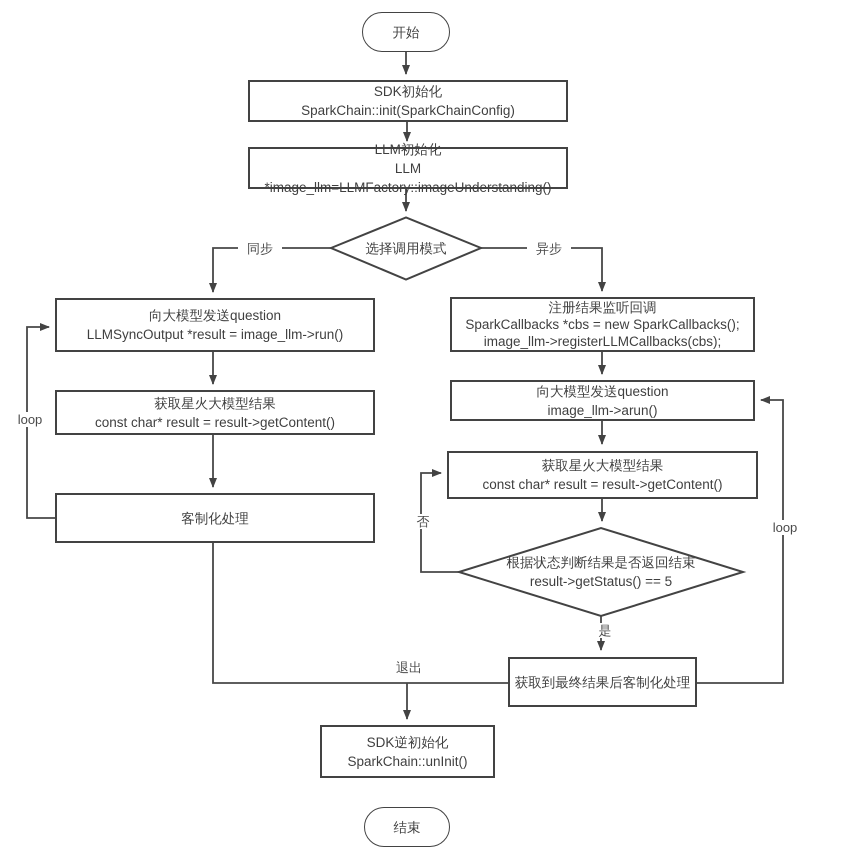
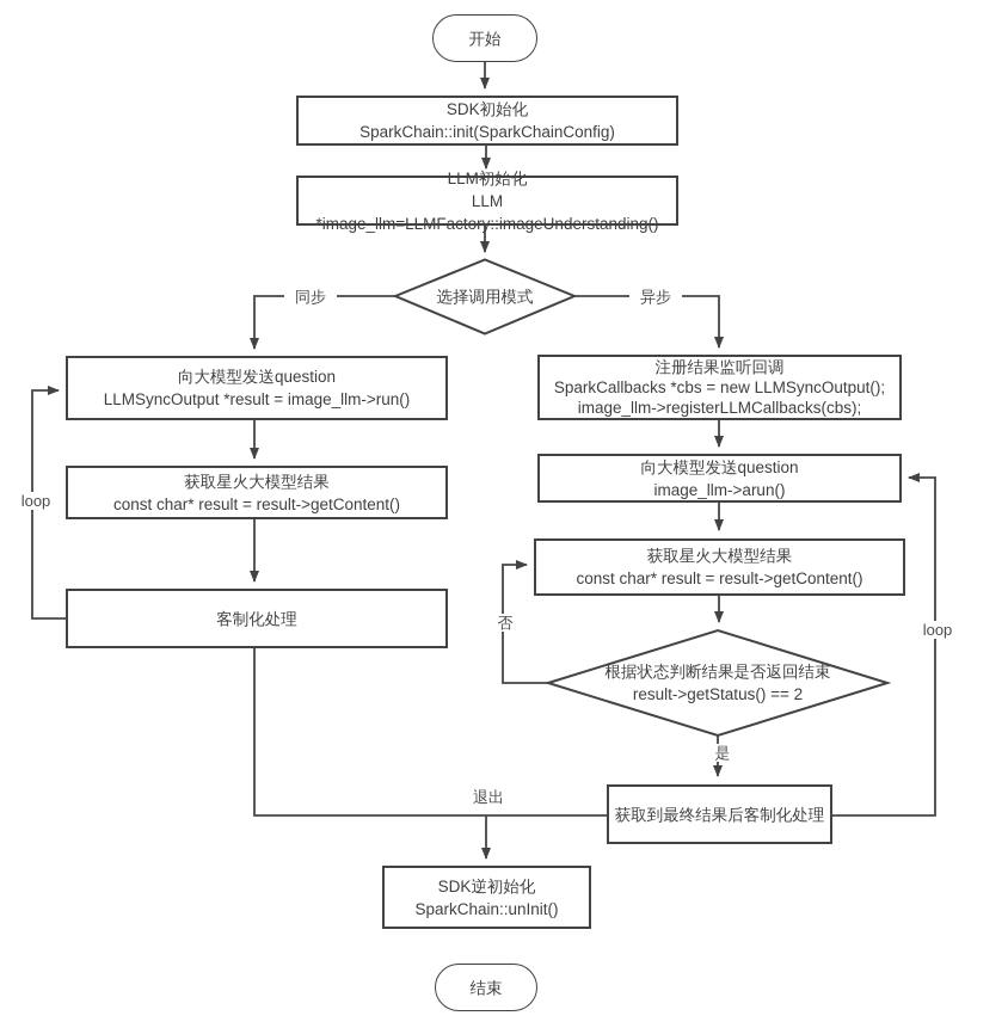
  开始
  SDK初始化
  SparkChain::init(SparkChainConfig)
  LLM初始化
  LLM *image_llm=LLMFactory::imageUnderstanding()
  选择调用模式
  向大模型发送question
  LLMSyncOutput *result = image_llm->run()
  获取星火大模型结果
  const char* result = result->getContent()
  客制化处理
  注册结果监听回调
- SparkCallbacks *cbs = new SparkCallbacks();
+ SparkCallbacks *cbs = new LLMSyncOutput();
  image_llm->registerLLMCallbacks(cbs);
  向大模型发送question
  image_llm->arun()
  获取星火大模型结果
  const char* result = result->getContent()
  根据状态判断结果是否返回结束
- result->getStatus() == 5
+ result->getStatus() == 2
  获取到最终结果后客制化处理
  SDK逆初始化
  SparkChain::unInit()
  结束
  同步
  异步
  loop
  loop
  否
  是
  退出
